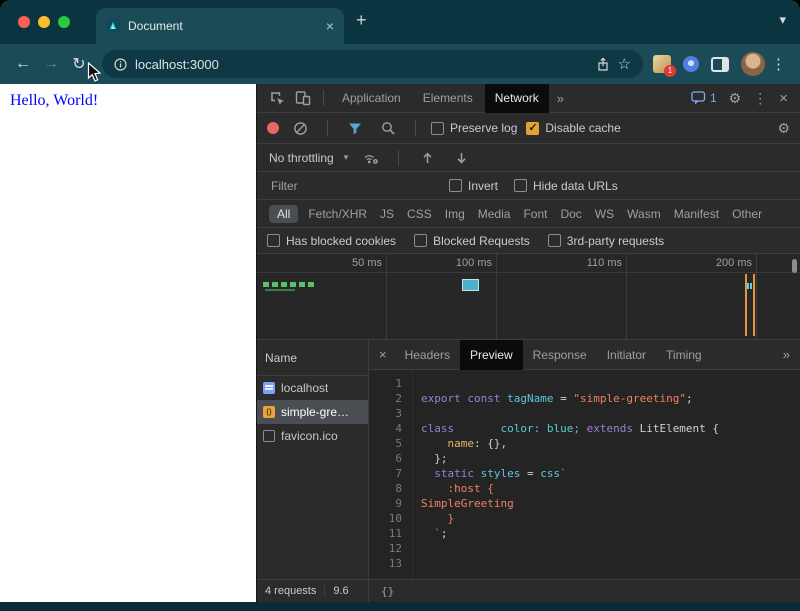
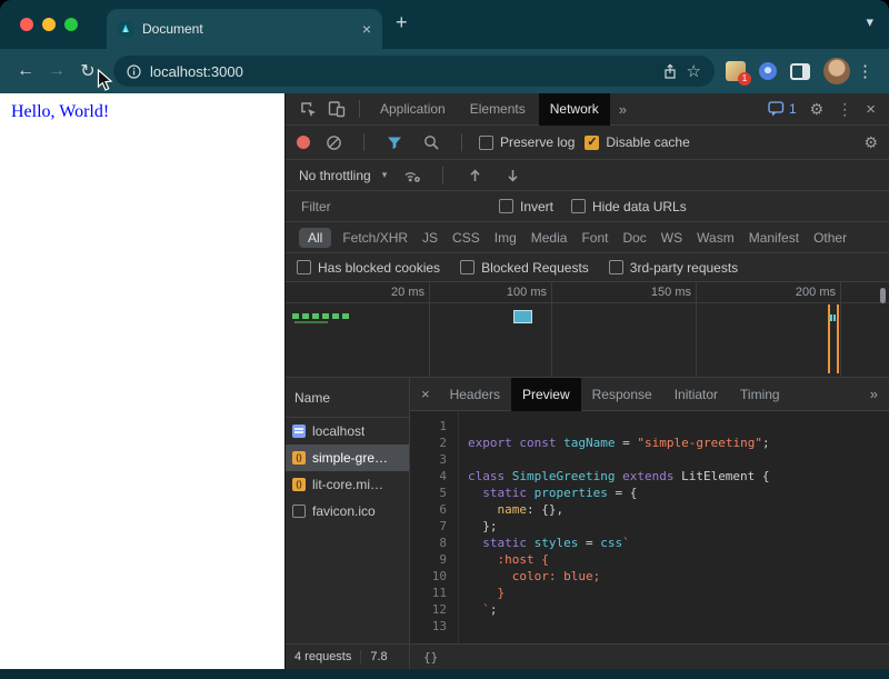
  Document
  ×
  +
  ▾
  ←
  →
  ↻
  localhost:3000
  ☆
  1
  ⋮
  Hello, World!
  Application
  Elements
  Network
  »
  1
  ⚙
  ⋮
  ×
  Preserve log
  Disable cache
  ⚙
  No throttling
  ▾
  Filter
  Invert
  Hide data URLs
  All
  Fetch/XHR
  JS
  CSS
  Img
  Media
  Font
  Doc
  WS
  Wasm
  Manifest
  Other
  Has blocked cookies
  Blocked Requests
  3rd-party requests
- 50 ms
+ 20 ms
  100 ms
- 110 ms
+ 150 ms
  200 ms
  Name
  localhost
  simple-gre…
+ lit-core.mi…
  favicon.ico
  ×
  Headers
  Preview
  Response
  Initiator
  Timing
  »
  1
  2
  3
  4
  5
  6
  7
  8
  9
  10
  11
  12
  13
  export const tagName = "simple-greeting";
- class color: blue; extends LitElement {
+ class SimpleGreeting extends LitElement {
+ static properties = {
  name: {},
  };
  static styles = css`
  :host {
- SimpleGreeting
+ color: blue;
  }
  `;
  4 requests
- 9.6
+ 7.8
  {}
